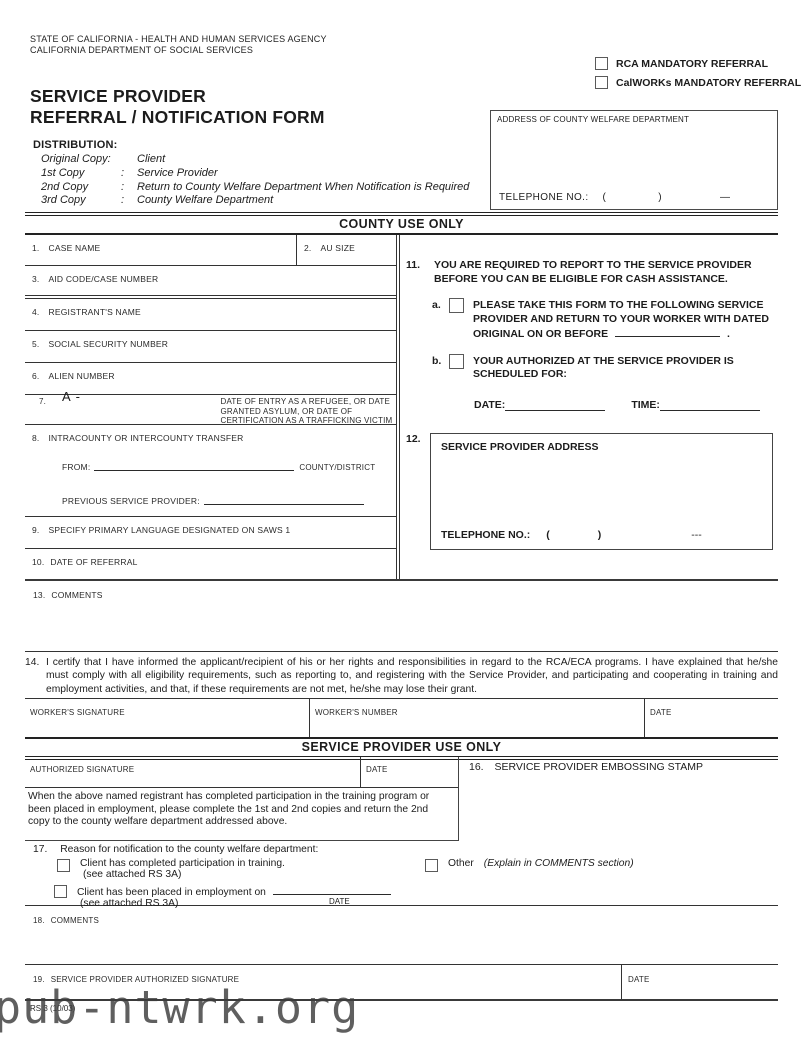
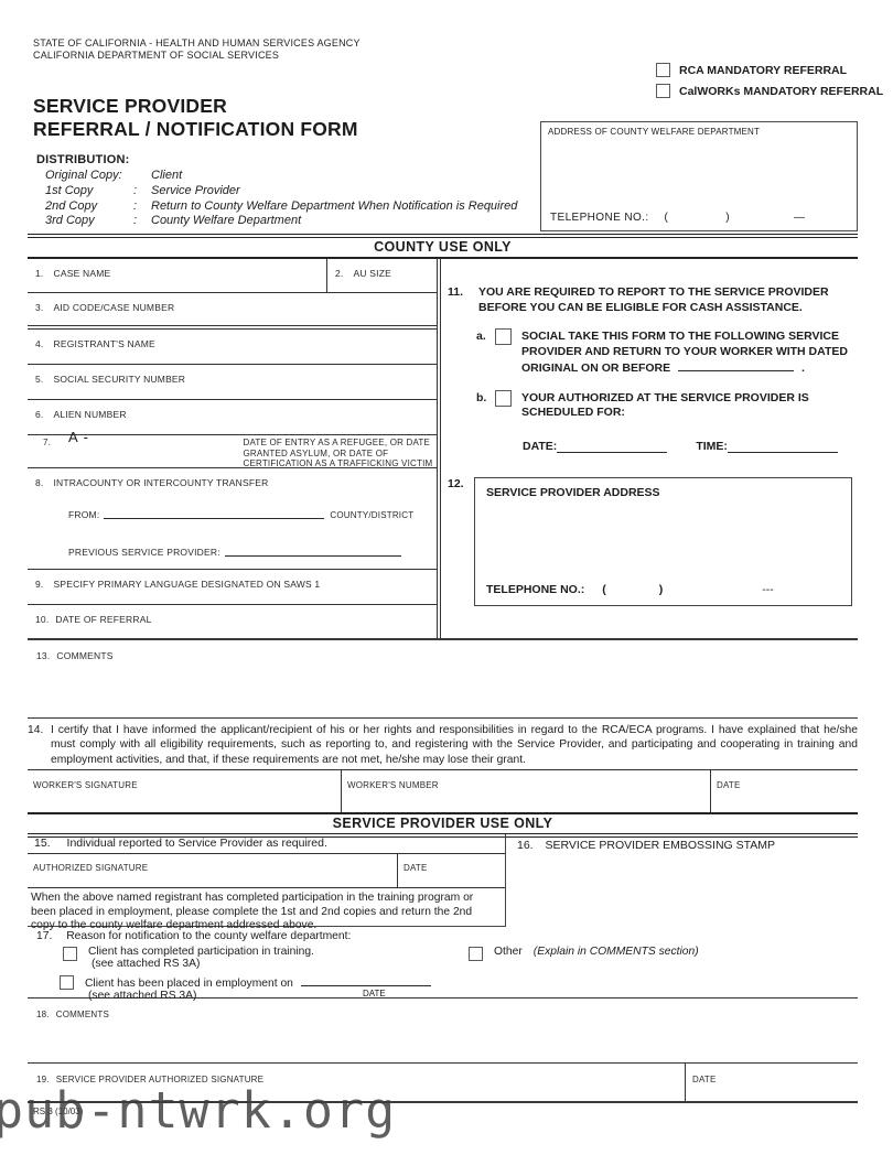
  STATE OF CALIFORNIA - HEALTH AND HUMAN SERVICES AGENCY
  CALIFORNIA DEPARTMENT OF SOCIAL SERVICES
  RCA MANDATORY REFERRAL
  CalWORKs MANDATORY REFERRAL
  SERVICE PROVIDER
  REFERRAL / NOTIFICATION FORM
  ADDRESS OF COUNTY WELFARE DEPARTMENT
  TELEPHONE NO.:
  (
  )
  —
  DISTRIBUTION:
  Original Copy:		Client
  1st Copy	:	Service Provider
  2nd Copy	:	Return to County Welfare Department When Notification is Required
  3rd Copy	:	County Welfare Department
  COUNTY USE ONLY
  1. CASE NAME
  2. AU SIZE
  3. AID CODE/CASE NUMBER
  4. REGISTRANT'S NAME
  5. SOCIAL SECURITY NUMBER
  6. ALIEN NUMBER
  A -
  7.
  DATE OF ENTRY AS A REFUGEE, OR DATE GRANTED ASYLUM, OR DATE OF CERTIFICATION AS A TRAFFICKING VICTIM
  8. INTRACOUNTY OR INTERCOUNTY TRANSFER
  FROM:
  COUNTY/DISTRICT
  PREVIOUS SERVICE PROVIDER:
  9. SPECIFY PRIMARY LANGUAGE DESIGNATED ON SAWS 1
  10. DATE OF REFERRAL
  11.
  YOU ARE REQUIRED TO REPORT TO THE SERVICE PROVIDER BEFORE YOU CAN BE ELIGIBLE FOR CASH ASSISTANCE.
  a.
- PLEASE TAKE THIS FORM TO THE FOLLOWING SERVICE PROVIDER AND RETURN TO YOUR WORKER WITH DATED ORIGINAL ON OR BEFORE .
+ SOCIAL TAKE THIS FORM TO THE FOLLOWING SERVICE PROVIDER AND RETURN TO YOUR WORKER WITH DATED ORIGINAL ON OR BEFORE .
  b.
  YOUR AUTHORIZED AT THE SERVICE PROVIDER IS SCHEDULED FOR:
  DATE:
  TIME:
  12.
  SERVICE PROVIDER ADDRESS
  TELEPHONE NO.:
  (
  )
  ---
  13. COMMENTS
  14.
  I certify that I have informed the applicant/recipient of his or her rights and responsibilities in regard to the RCA/ECA programs. I have explained that he/she must comply with all eligibility requirements, such as reporting to, and registering with the Service Provider, and participating and cooperating in training and employment activities, and that, if these requirements are not met, he/she may lose their grant.
  WORKER'S SIGNATURE
  WORKER'S NUMBER
  DATE
  SERVICE PROVIDER USE ONLY
+ 15. Individual reported to Service Provider as required.
  AUTHORIZED SIGNATURE
  DATE
  When the above named registrant has completed participation in the training program or been placed in employment, please complete the 1st and 2nd copies and return the 2nd copy to the county welfare department addressed above.
  16. SERVICE PROVIDER EMBOSSING STAMP
  17. Reason for notification to the county welfare department:
  Client has completed participation in training.
  (see attached RS 3A)
  Client has been placed in employment on
  (see attached RS 3A)
  DATE
  Other
  (Explain in COMMENTS section)
  18. COMMENTS
  19. SERVICE PROVIDER AUTHORIZED SIGNATURE
  DATE
  RS 3 (10/03)
  pub-ntwrk.org
